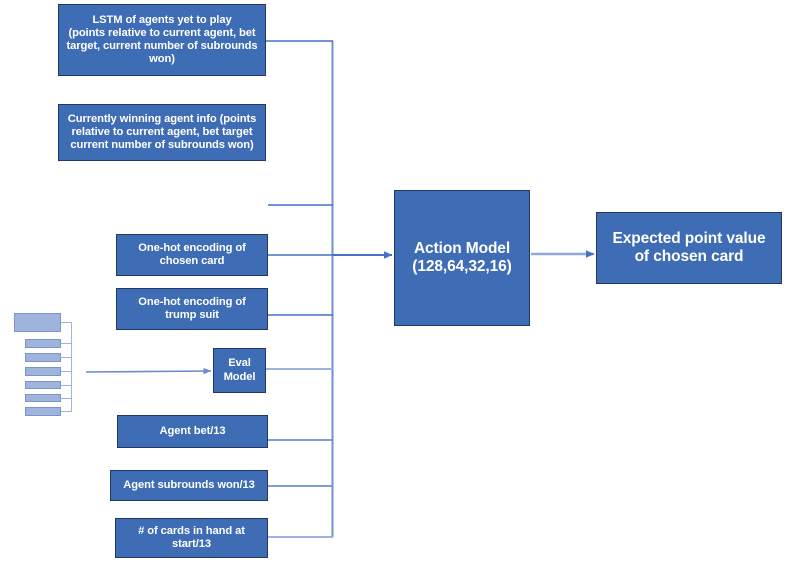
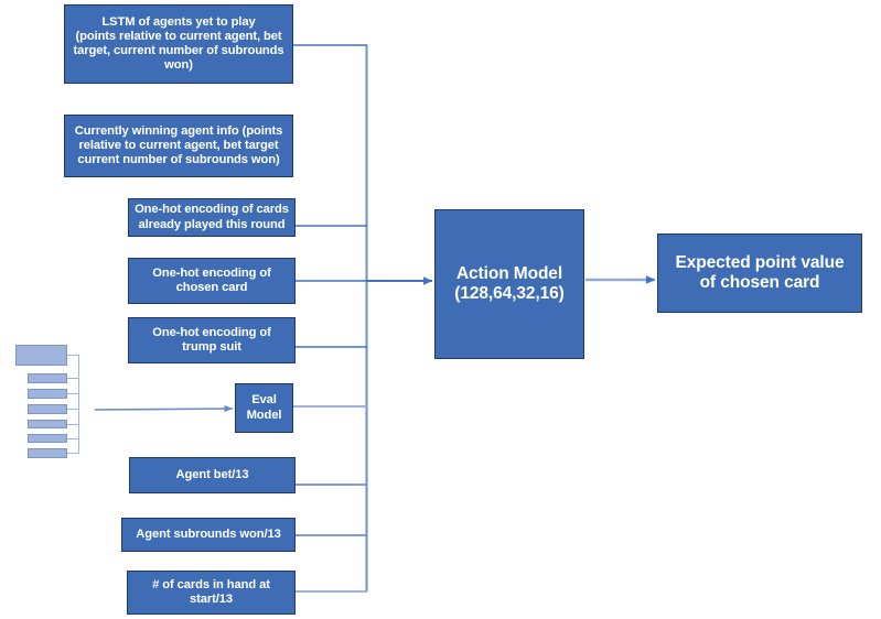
  LSTM of agents yet to play
  (points relative to current agent, bet
  target, current number of subrounds
  won)
  Currently winning agent info (points
  relative to current agent, bet target
  current number of subrounds won)
+ One-hot encoding of cards
+ already played this round
  One-hot encoding of
  chosen card
  One-hot encoding of
  trump suit
  Eval
  Model
  Agent bet/13
  Agent subrounds won/13
  # of cards in hand at
  start/13
  Action Model
  (128,64,32,16)
  Expected point value
  of chosen card
